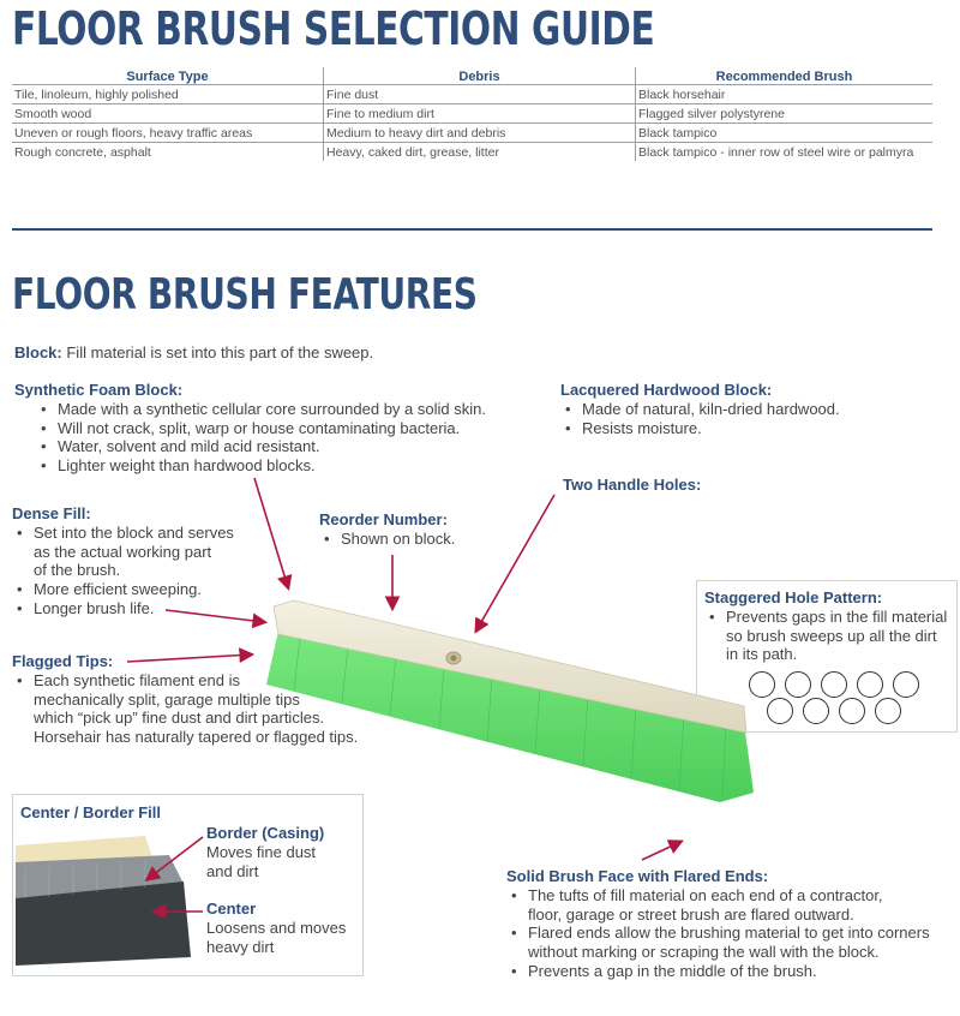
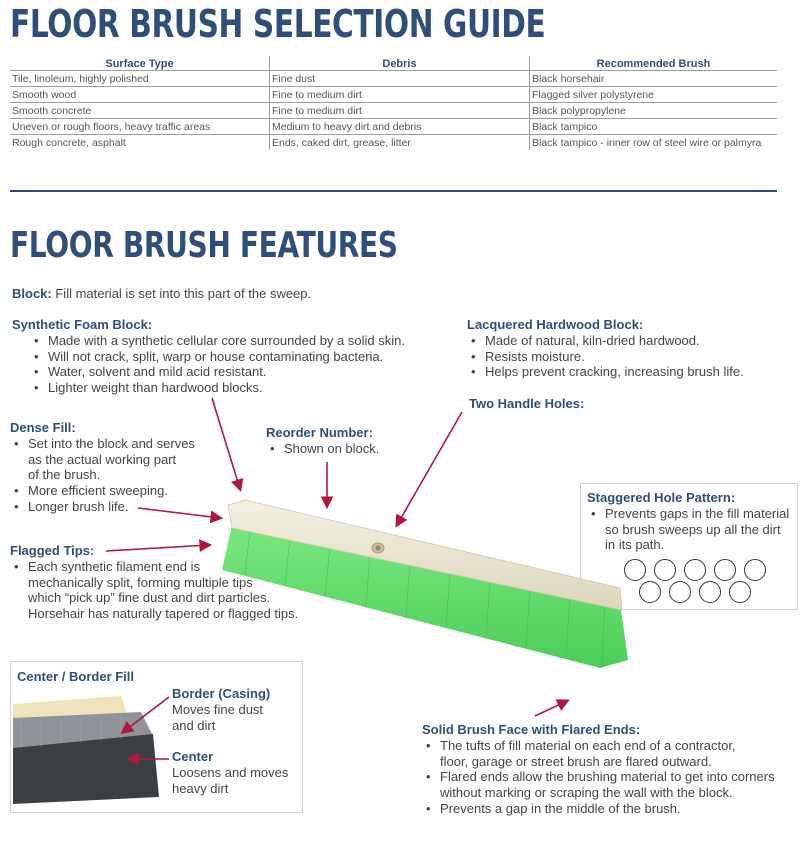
  FLOOR BRUSH SELECTION GUIDE
  Surface Type	Debris	Recommended Brush
  Tile, linoleum, highly polished	Fine dust	Black horsehair
  Smooth wood	Fine to medium dirt	Flagged silver polystyrene
+ Smooth concrete	Fine to medium dirt	Black polypropylene
  Uneven or rough floors, heavy traffic areas	Medium to heavy dirt and debris	Black tampico
- Rough concrete, asphalt	Heavy, caked dirt, grease, litter	Black tampico - inner row of steel wire or palmyra
+ Rough concrete, asphalt	Ends, caked dirt, grease, litter	Black tampico - inner row of steel wire or palmyra
  FLOOR BRUSH FEATURES
  Block: Fill material is set into this part of the sweep.
  Synthetic Foam Block:
  Made with a synthetic cellular core surrounded by a solid skin.
  Will not crack, split, warp or house contaminating bacteria.
  Water, solvent and mild acid resistant.
  Lighter weight than hardwood blocks.
  Lacquered Hardwood Block:
  Made of natural, kiln-dried hardwood.
  Resists moisture.
+ Helps prevent cracking, increasing brush life.
  Two Handle Holes:
  Dense Fill:
  Set into the block and serves
  as the actual working part
  of the brush.
  More efficient sweeping.
  Longer brush life.
  Reorder Number:
  Shown on block.
  Staggered Hole Pattern:
  Prevents gaps in the fill material
  so brush sweeps up all the dirt
  in its path.
  Flagged Tips:
  Each synthetic filament end is
- mechanically split, garage multiple tips
+ mechanically split, forming multiple tips
  which “pick up” fine dust and dirt particles.
  Horsehair has naturally tapered or flagged tips.
  Center / Border Fill
  Border (Casing)
  Moves fine dust
  and dirt
  Center
  Loosens and moves
  heavy dirt
  Solid Brush Face with Flared Ends:
  The tufts of fill material on each end of a contractor,
  floor, garage or street brush are flared outward.
  Flared ends allow the brushing material to get into corners
  without marking or scraping the wall with the block.
  Prevents a gap in the middle of the brush.
